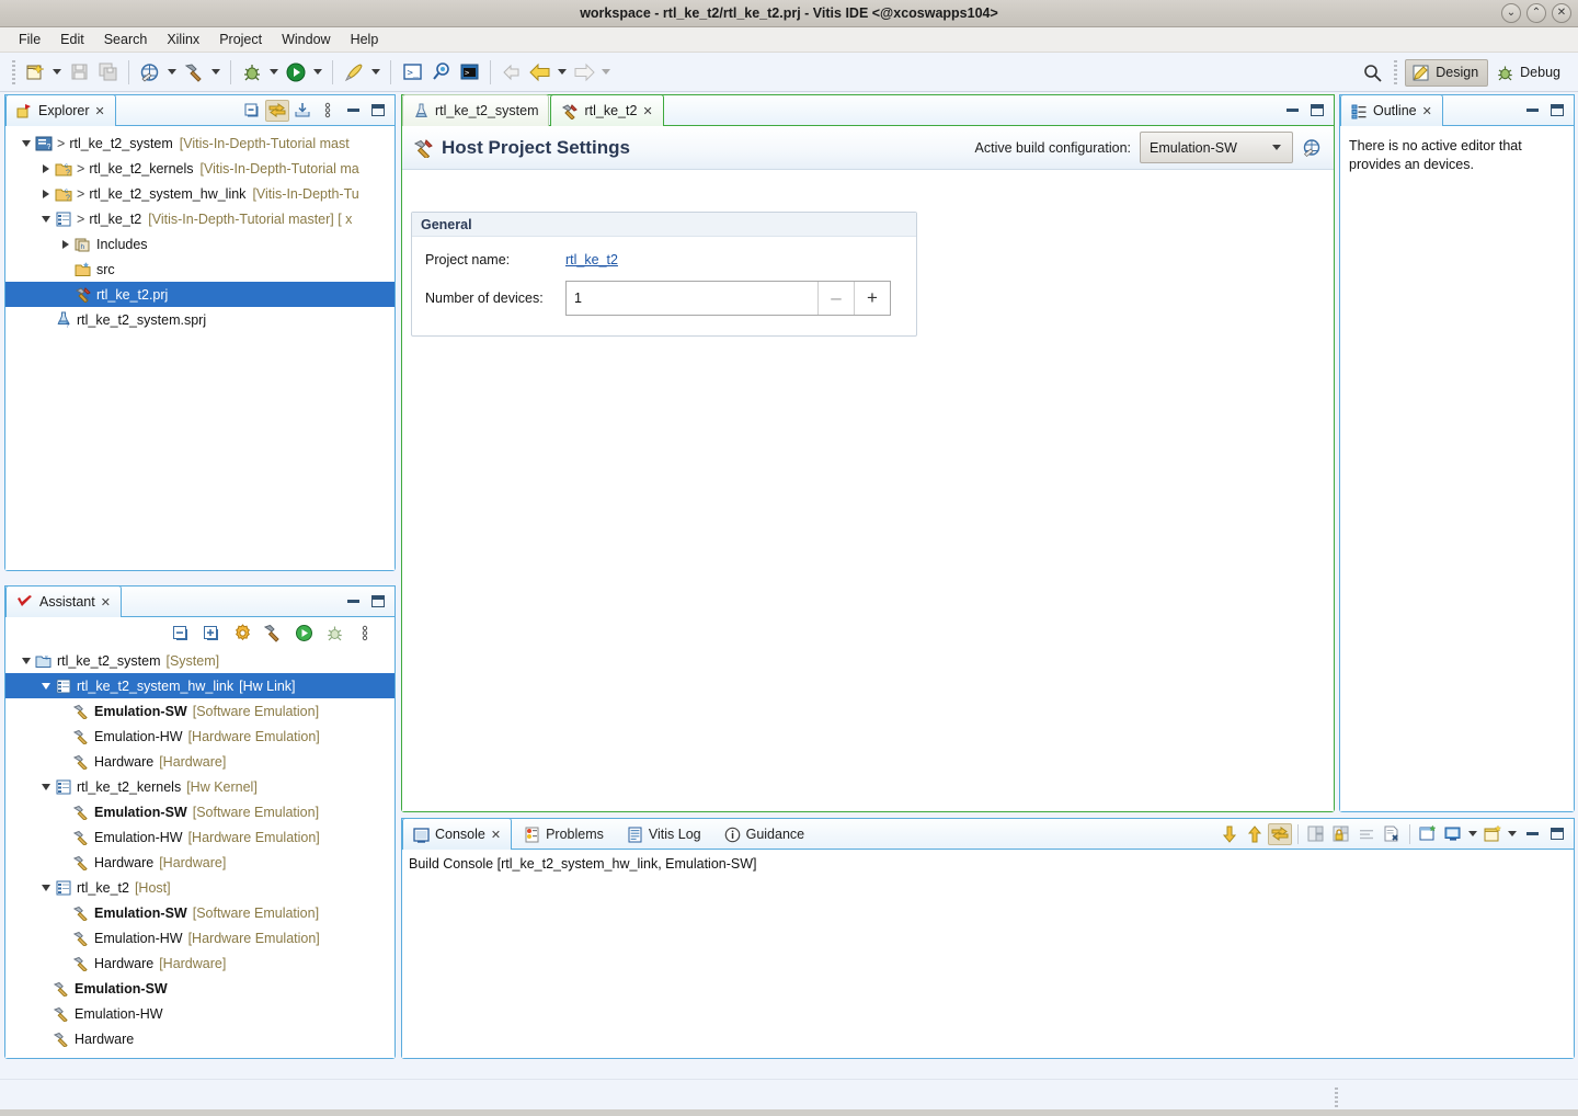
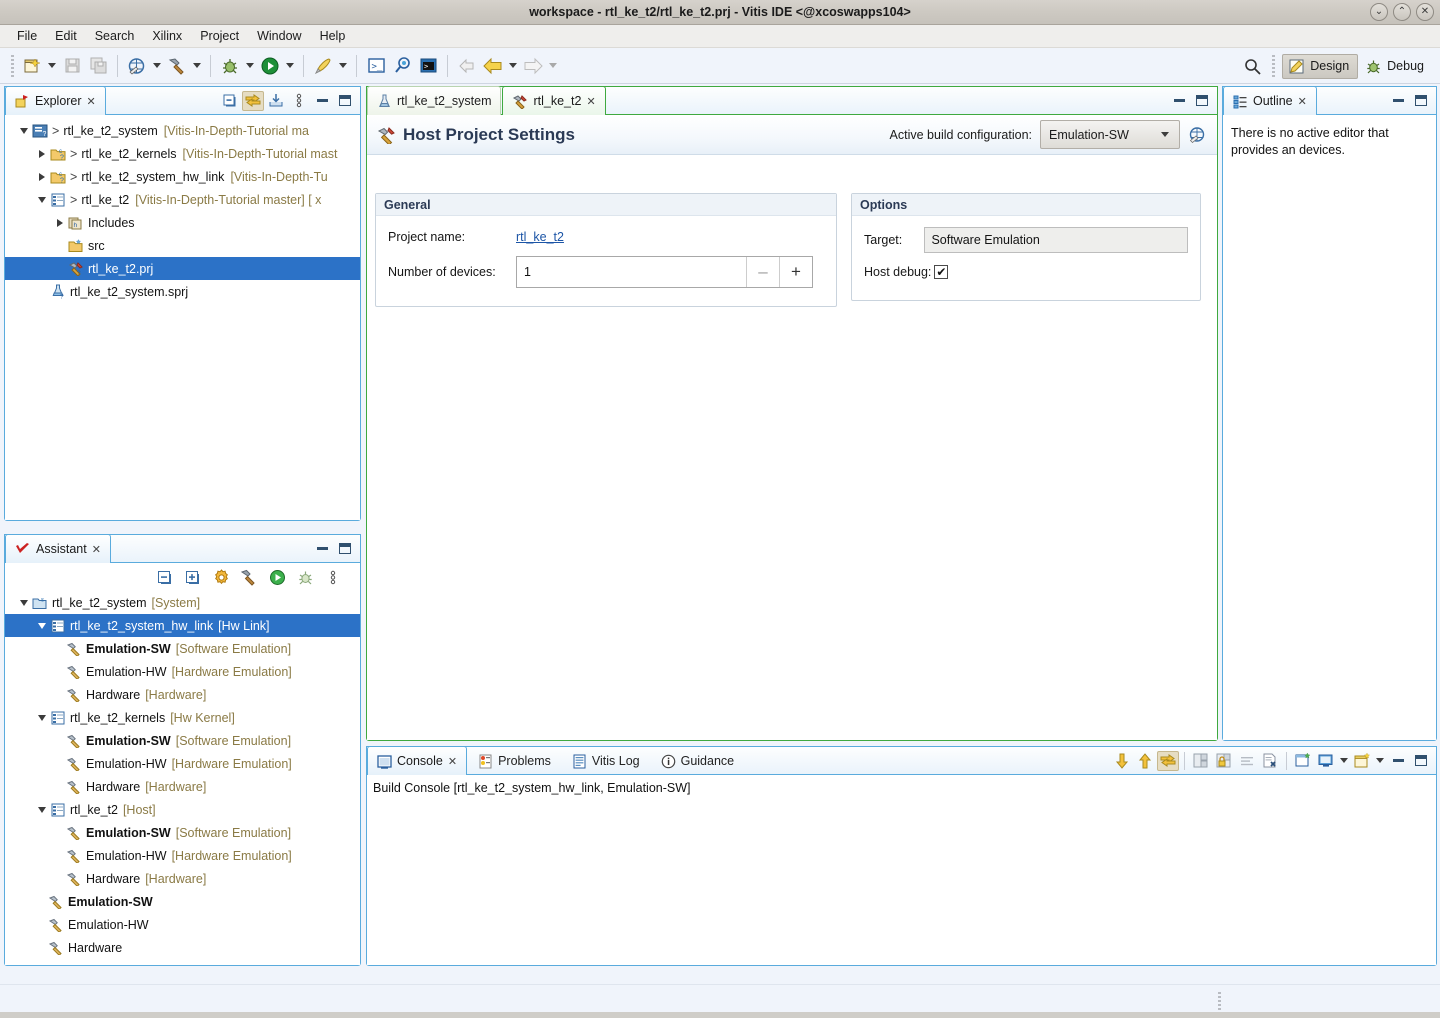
  workspace - rtl_ke_t2/rtl_ke_t2.prj - Vitis IDE <@xcoswapps104>
  ⌄
  ⌃
  ✕
  File
  Edit
  Search
  Xilinx
  Project
  Window
  Help
  >_
  >
  Design
  Debug
  Explorer
  ✕
  >
  rtl_ke_t2_system
- [Vitis-In-Depth-Tutorial mast
+ [Vitis-In-Depth-Tutorial ma
  >
  rtl_ke_t2_kernels
- [Vitis-In-Depth-Tutorial ma
+ [Vitis-In-Depth-Tutorial mast
  >
  rtl_ke_t2_system_hw_link
  [Vitis-In-Depth-Tu
  >
  rtl_ke_t2
  [Vitis-In-Depth-Tutorial master] [ x
  Includes
  src
  rtl_ke_t2.prj
  rtl_ke_t2_system.sprj
  Assistant
  ✕
  rtl_ke_t2_system
  [System]
  rtl_ke_t2_system_hw_link
  [Hw Link]
  Emulation-SW
  [Software Emulation]
  Emulation-HW
  [Hardware Emulation]
  Hardware
  [Hardware]
  rtl_ke_t2_kernels
  [Hw Kernel]
  Emulation-SW
  [Software Emulation]
  Emulation-HW
  [Hardware Emulation]
  Hardware
  [Hardware]
  rtl_ke_t2
  [Host]
  Emulation-SW
  [Software Emulation]
  Emulation-HW
  [Hardware Emulation]
  Hardware
  [Hardware]
  Emulation-SW
  Emulation-HW
  Hardware
  rtl_ke_t2_system
  rtl_ke_t2
  ✕
  Host Project Settings
  Active build configuration:
  Emulation-SW
  General
  Project name:
  rtl_ke_t2
  Number of devices:
  1
  –
  +
+ Options
+ Target:
+ Software Emulation
+ Host debug:
+ ✔
  Outline
  ✕
  There is no active editor that provides an devices.
  Console
  ✕
  Problems
  Vitis Log
  Guidance
  Build Console [rtl_ke_t2_system_hw_link, Emulation-SW]
